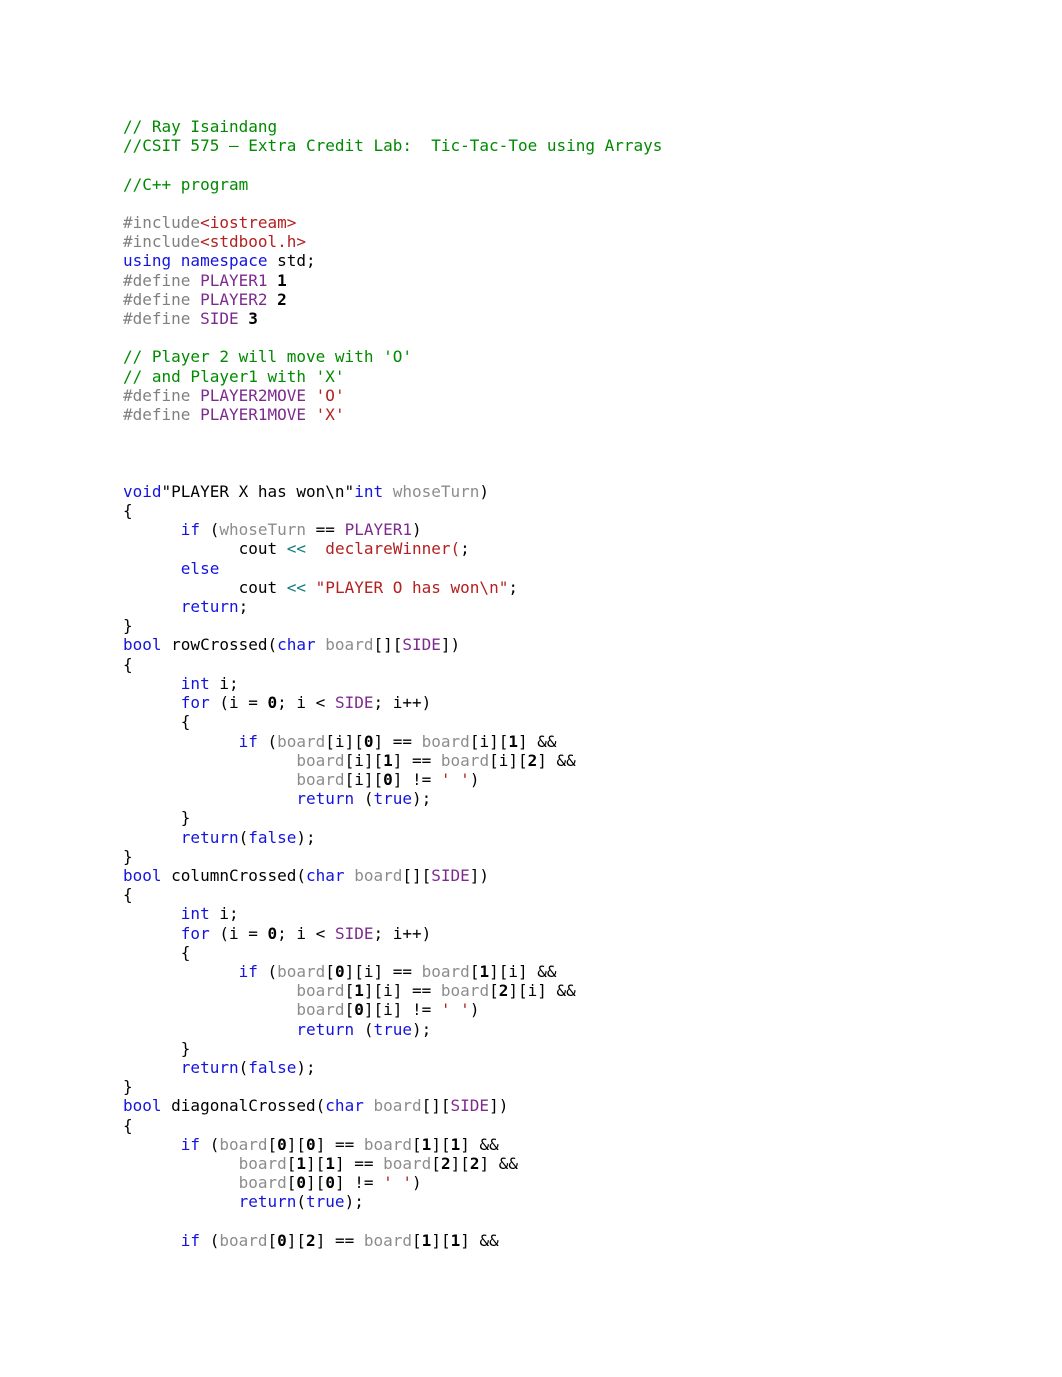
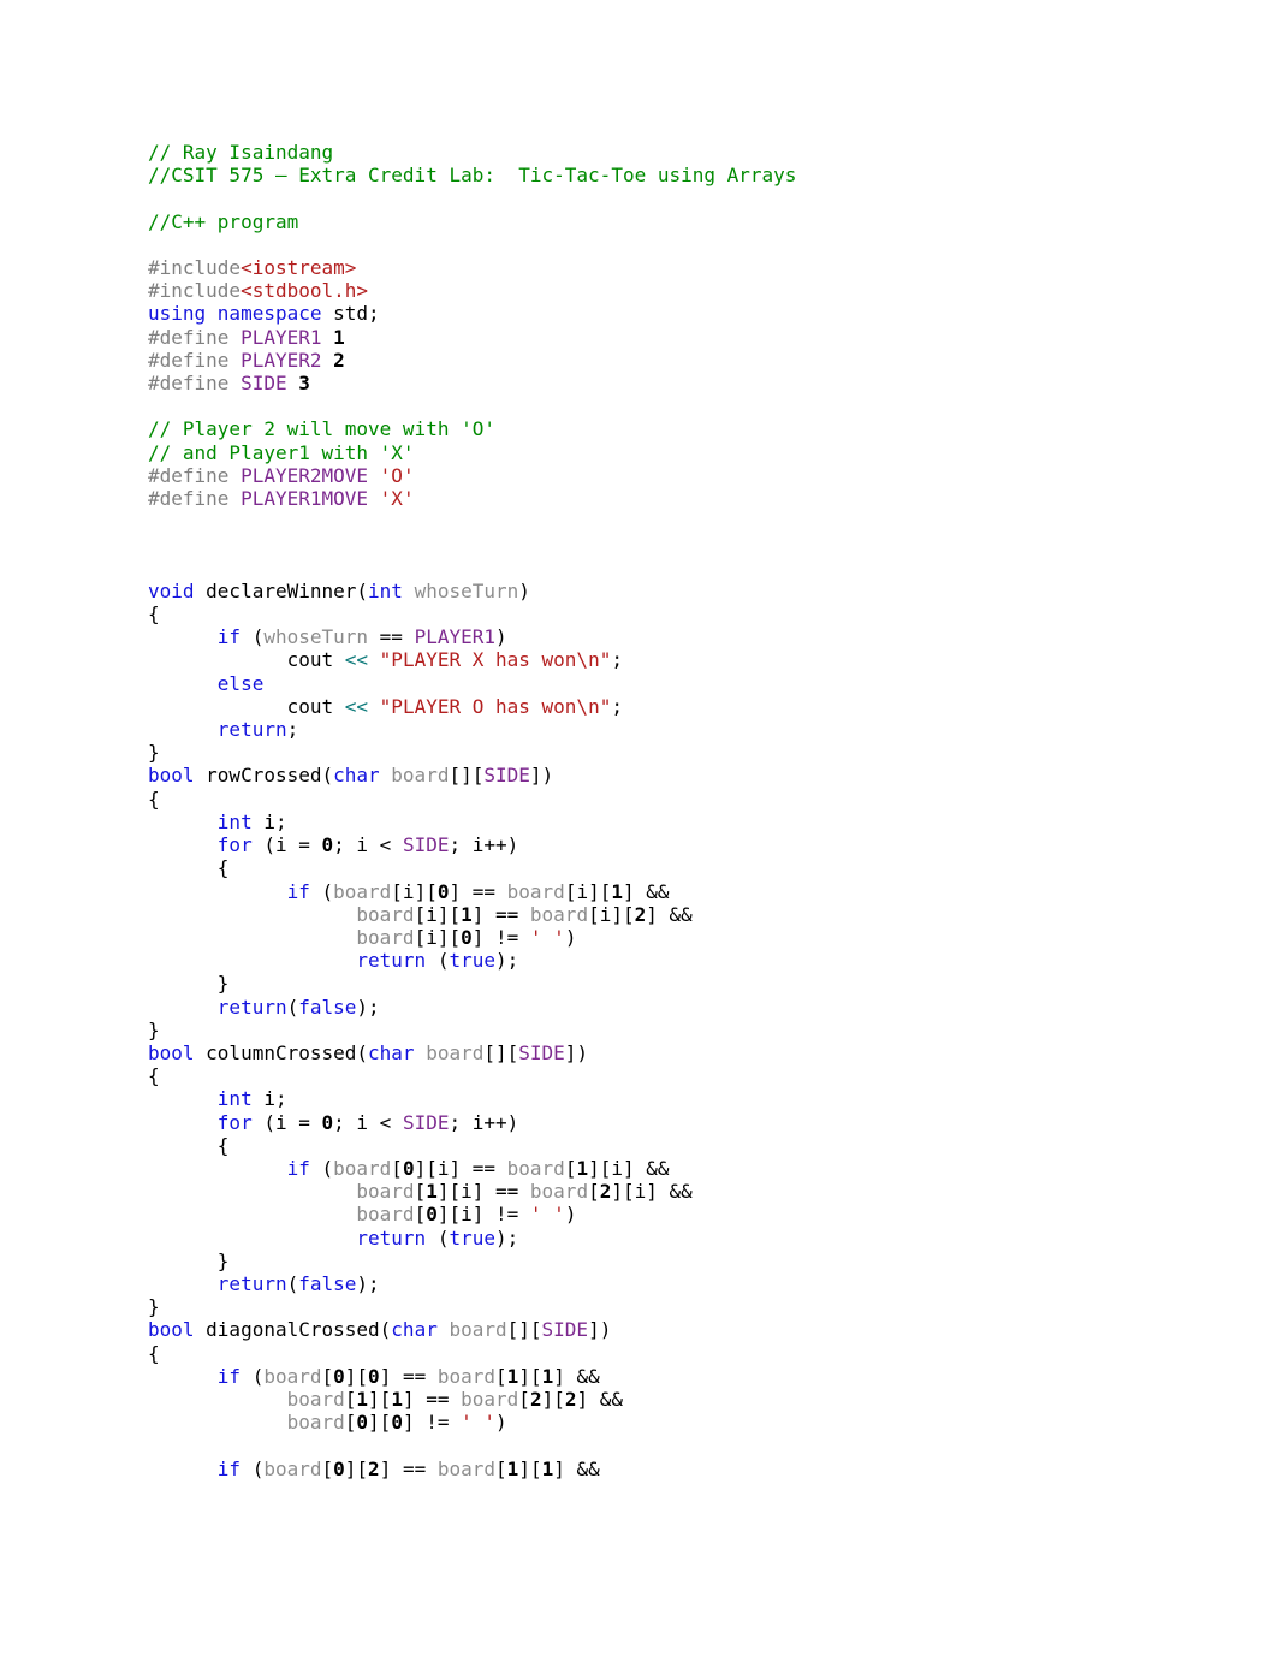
  // Ray Isaindang
  //CSIT 575 – Extra Credit Lab: Tic-Tac-Toe using Arrays
  //C++ program
  #include<iostream>
  #include<stdbool.h>
  using namespace std;
  #define PLAYER1 1
  #define PLAYER2 2
  #define SIDE 3
  // Player 2 will move with 'O'
  // and Player1 with 'X'
  #define PLAYER2MOVE 'O'
  #define PLAYER1MOVE 'X'
- void"PLAYER X has won\n"int whoseTurn)
+ void declareWinner(int whoseTurn)
  {
  if (whoseTurn == PLAYER1)
- cout << declareWinner(;
+ cout << "PLAYER X has won\n";
  else
  cout << "PLAYER O has won\n";
  return;
  }
  bool rowCrossed(char board[][SIDE])
  {
  int i;
  for (i = 0; i < SIDE; i++)
  {
  if (board[i][0] == board[i][1] &&
  board[i][1] == board[i][2] &&
  board[i][0] != ' ')
  return (true);
  }
  return(false);
  }
  bool columnCrossed(char board[][SIDE])
  {
  int i;
  for (i = 0; i < SIDE; i++)
  {
  if (board[0][i] == board[1][i] &&
  board[1][i] == board[2][i] &&
  board[0][i] != ' ')
  return (true);
  }
  return(false);
  }
  bool diagonalCrossed(char board[][SIDE])
  {
  if (board[0][0] == board[1][1] &&
  board[1][1] == board[2][2] &&
  board[0][0] != ' ')
- return(true);
  if (board[0][2] == board[1][1] &&
